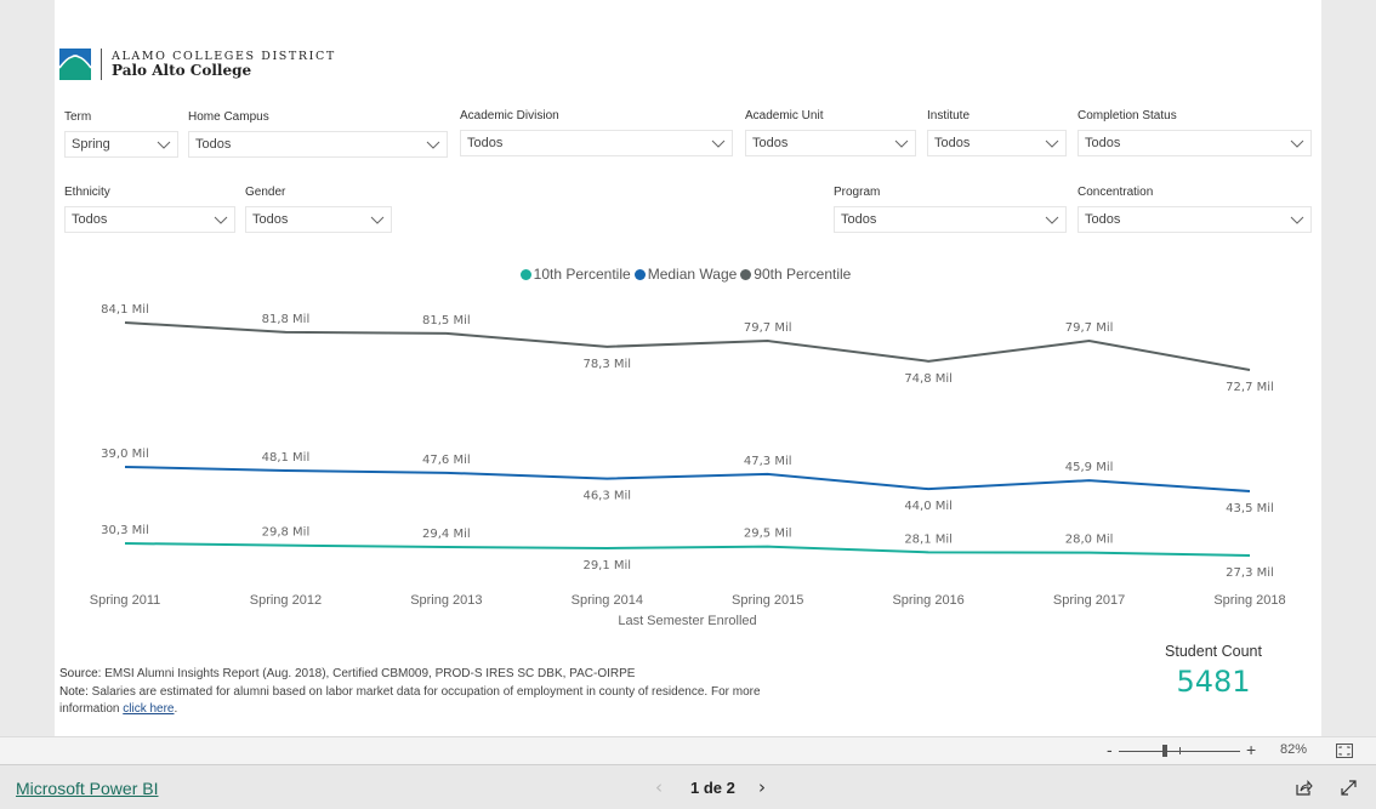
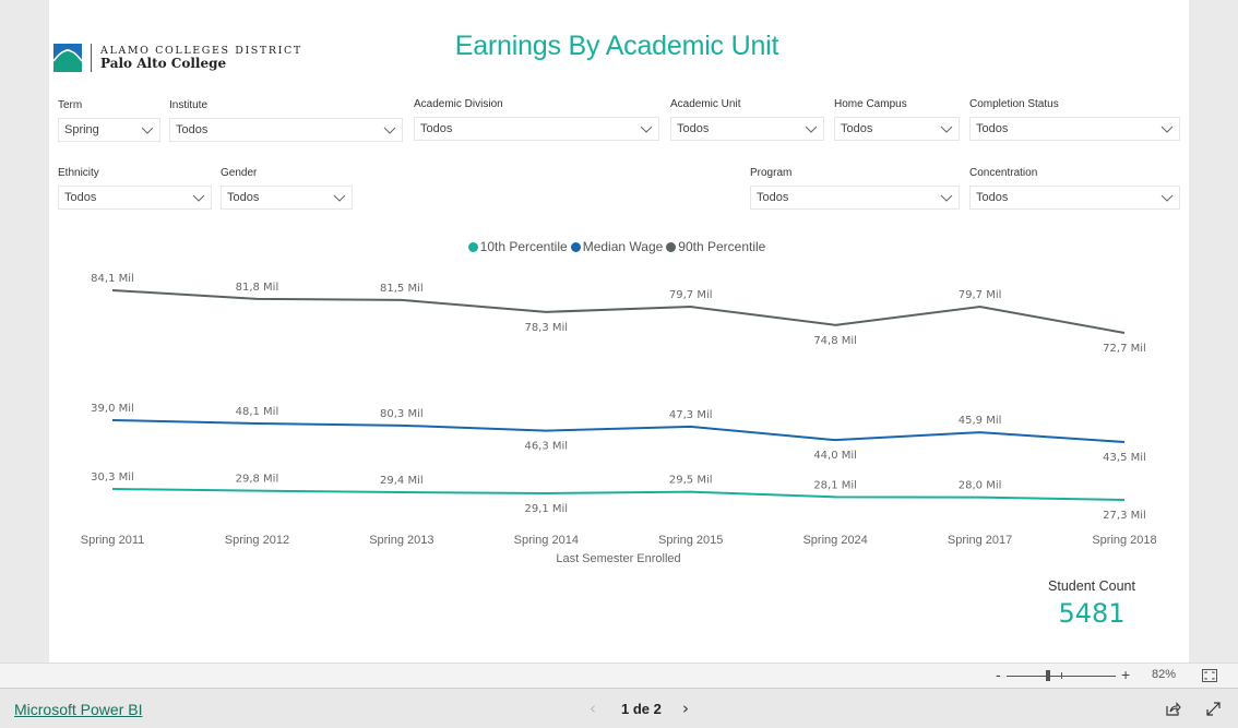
  ALAMO COLLEGES DISTRICT
  Palo Alto College
+ Earnings By Academic Unit
  Term
  Spring
- Home Campus
+ Institute
  Todos
  Academic Division
  Todos
  Academic Unit
  Todos
- Institute
+ Home Campus
  Todos
  Completion Status
  Todos
  Ethnicity
  Todos
  Gender
  Todos
  Program
  Todos
  Concentration
  Todos
  10th Percentile
  Median Wage
  90th Percentile
  30,3 Mil
  29,8 Mil
  29,4 Mil
  29,1 Mil
  29,5 Mil
  28,1 Mil
  28,0 Mil
  27,3 Mil
  39,0 Mil
  48,1 Mil
- 47,6 Mil
+ 80,3 Mil
  46,3 Mil
  47,3 Mil
  44,0 Mil
  45,9 Mil
  43,5 Mil
  84,1 Mil
  81,8 Mil
  81,5 Mil
  78,3 Mil
  79,7 Mil
  74,8 Mil
  79,7 Mil
  72,7 Mil
  Spring 2011
  Spring 2012
  Spring 2013
  Spring 2014
  Spring 2015
- Spring 2016
+ Spring 2024
  Spring 2017
  Spring 2018
  Last Semester Enrolled
- Source: EMSI Alumni Insights Report (Aug. 2018), Certified CBM009, PROD-S IRES SC DBK, PAC-OIRPE
- Note: Salaries are estimated for alumni based on labor market data for occupation of employment in county of residence. For more information click here.
  Student Count
  5481
  -
  +
  82%
  Microsoft Power BI
  ‹
  1 de 2
  ›
